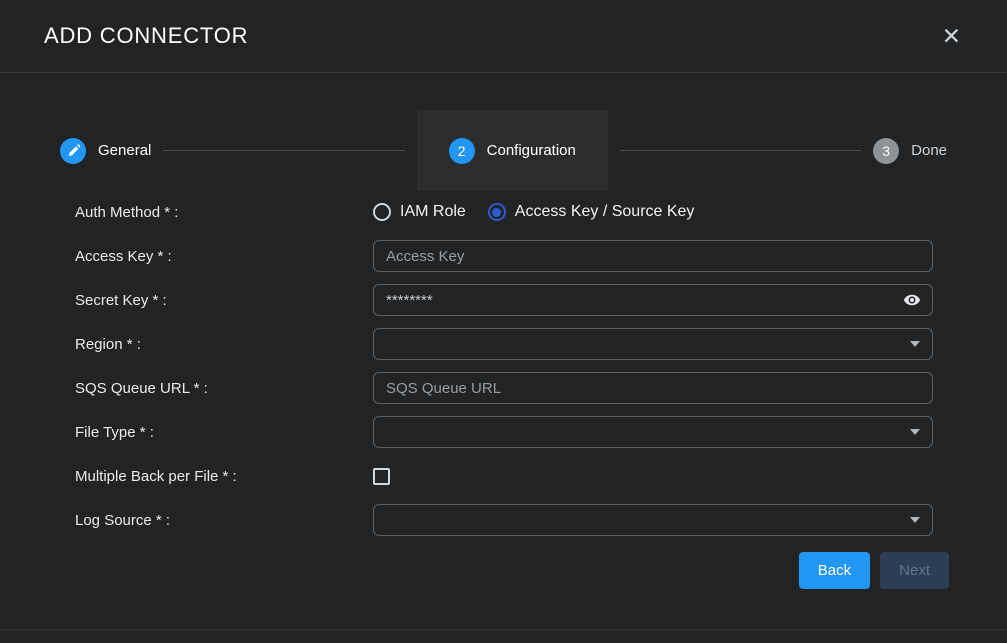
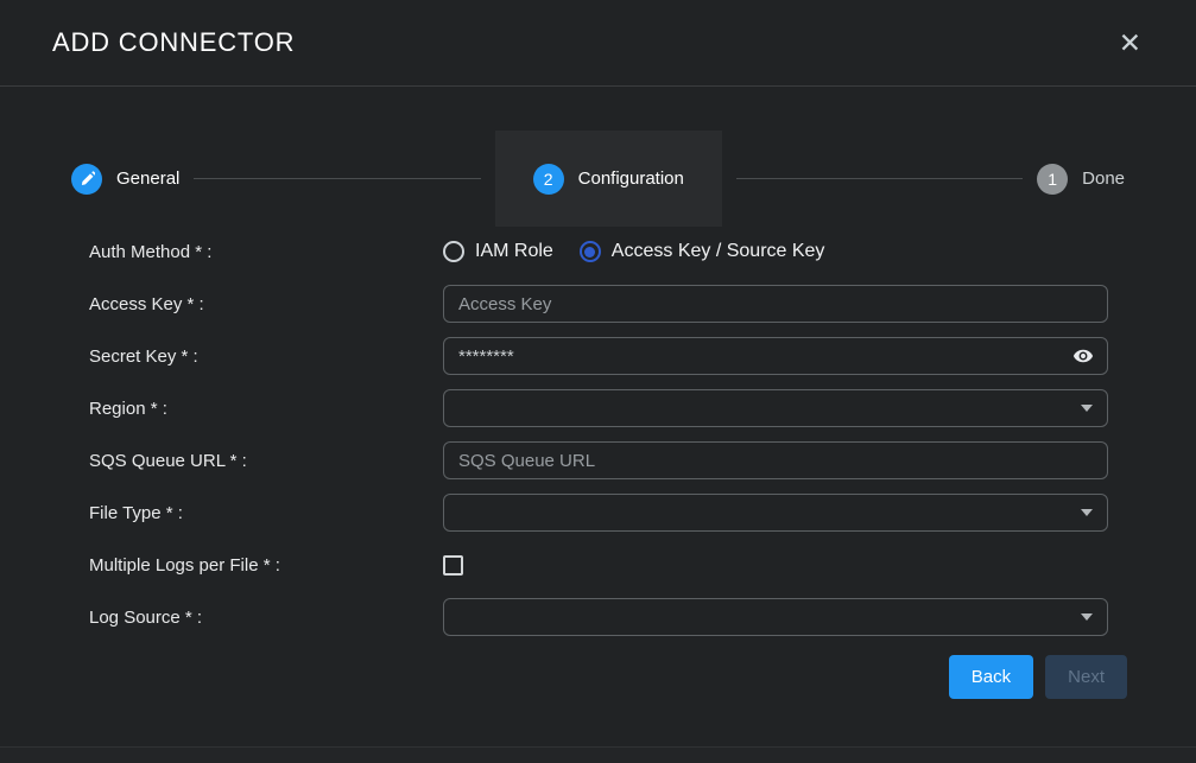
  ADD CONNECTOR
  ✕
  General
  2
  Configuration
- 3
+ 1
  Done
  Auth Method * :
  IAM Role
  Access Key / Source Key
  Access Key * :
  Access Key
  Secret Key * :
  ********
  Region * :
  SQS Queue URL * :
  SQS Queue URL
  File Type * :
- Multiple Back per File * :
+ Multiple Logs per File * :
  Log Source * :
  Back
  Next
